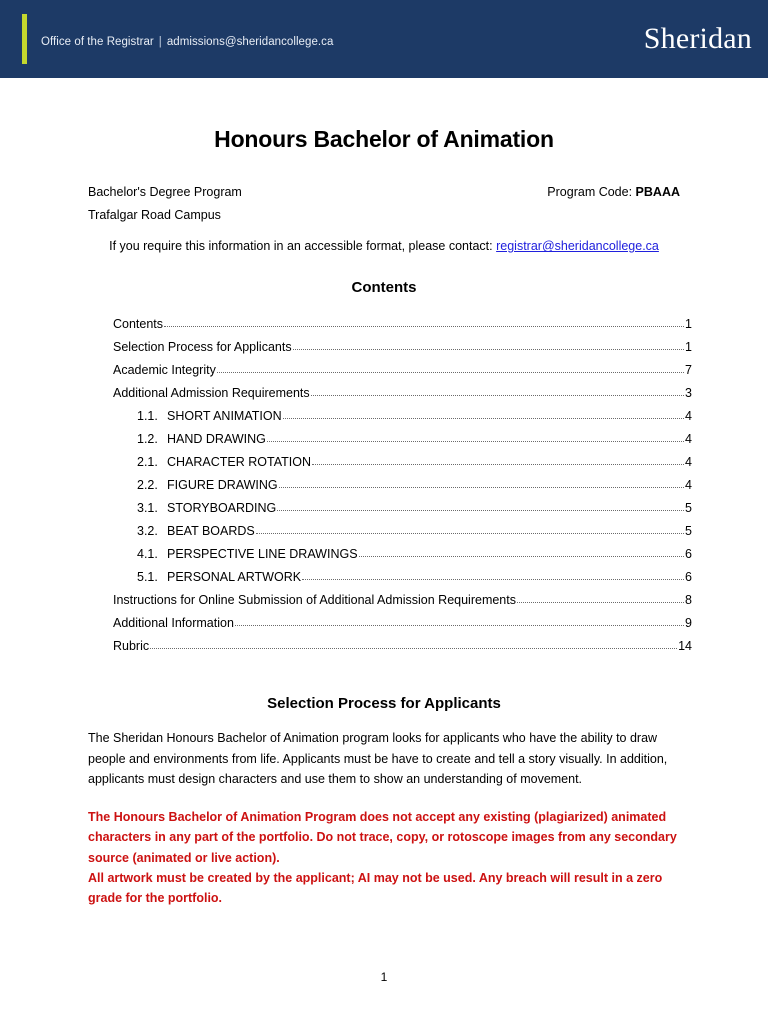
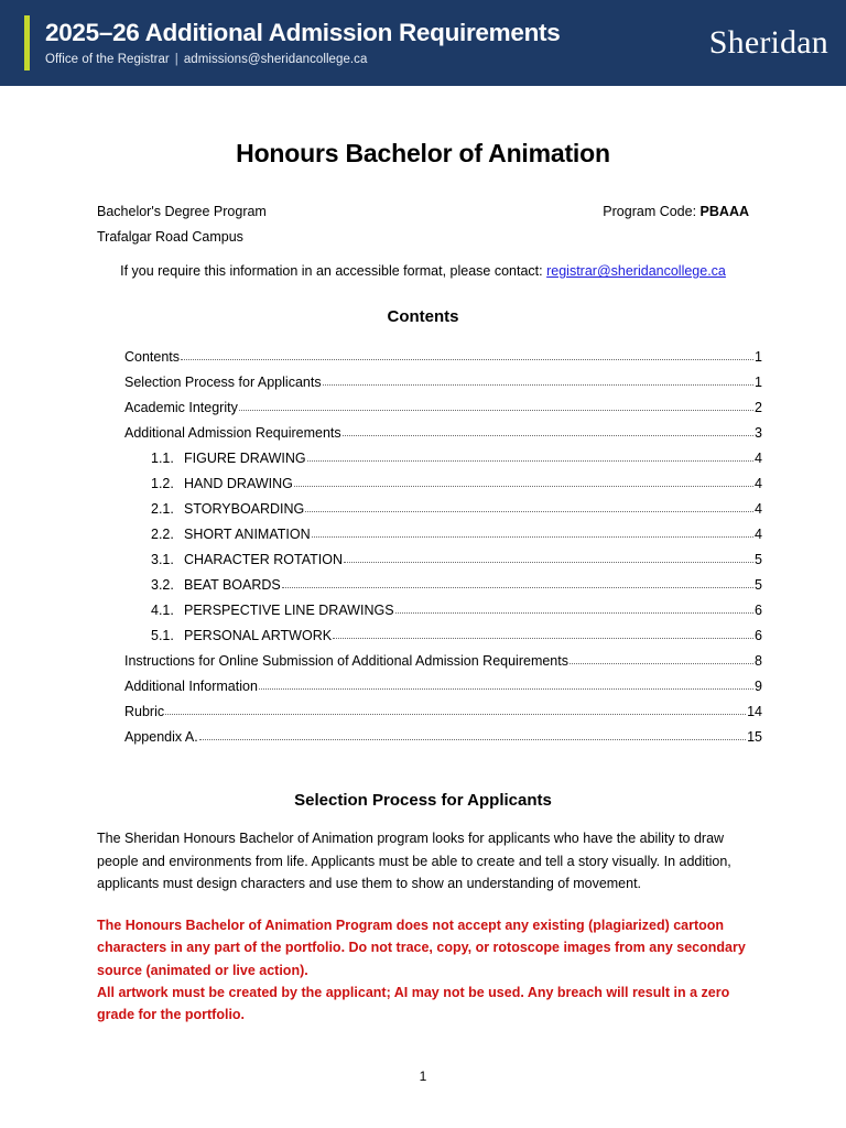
+ 2025–26 Additional Admission Requirements
  Office of the Registrar | admissions@sheridancollege.ca
  Sheridan
  Honours Bachelor of Animation
  Bachelor's Degree Program
  Program Code: PBAAA
  Trafalgar Road Campus
  If you require this information in an accessible format, please contact: registrar@sheridancollege.ca
  Contents
  Contents
  1
  Selection Process for Applicants
  1
  Academic Integrity
- 7
+ 2
  Additional Admission Requirements
  3
- 1.1. SHORT ANIMATION
+ 1.1. FIGURE DRAWING
  4
  1.2. HAND DRAWING
  4
- 2.1. CHARACTER ROTATION
+ 2.1. STORYBOARDING
  4
- 2.2. FIGURE DRAWING
+ 2.2. SHORT ANIMATION
  4
- 3.1. STORYBOARDING
+ 3.1. CHARACTER ROTATION
  5
  3.2. BEAT BOARDS
  5
  4.1. PERSPECTIVE LINE DRAWINGS
  6
  5.1. PERSONAL ARTWORK
  6
  Instructions for Online Submission of Additional Admission Requirements
  8
  Additional Information
  9
  Rubric
  14
+ Appendix A.
+ 15
  Selection Process for Applicants
- The Sheridan Honours Bachelor of Animation program looks for applicants who have the ability to draw people and environments from life. Applicants must be have to create and tell a story visually. In addition, applicants must design characters and use them to show an understanding of movement.
+ The Sheridan Honours Bachelor of Animation program looks for applicants who have the ability to draw people and environments from life. Applicants must be able to create and tell a story visually. In addition, applicants must design characters and use them to show an understanding of movement.
- The Honours Bachelor of Animation Program does not accept any existing (plagiarized) animated characters in any part of the portfolio. Do not trace, copy, or rotoscope images from any secondary source (animated or live action).
+ The Honours Bachelor of Animation Program does not accept any existing (plagiarized) cartoon characters in any part of the portfolio. Do not trace, copy, or rotoscope images from any secondary source (animated or live action).
  All artwork must be created by the applicant; AI may not be used. Any breach will result in a zero grade for the portfolio.
  1
